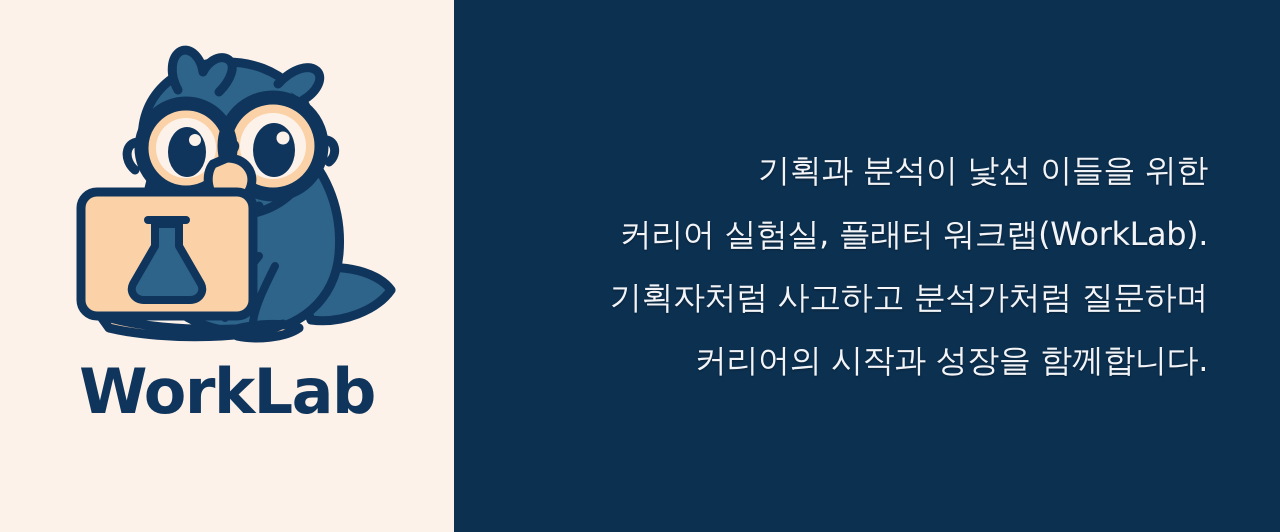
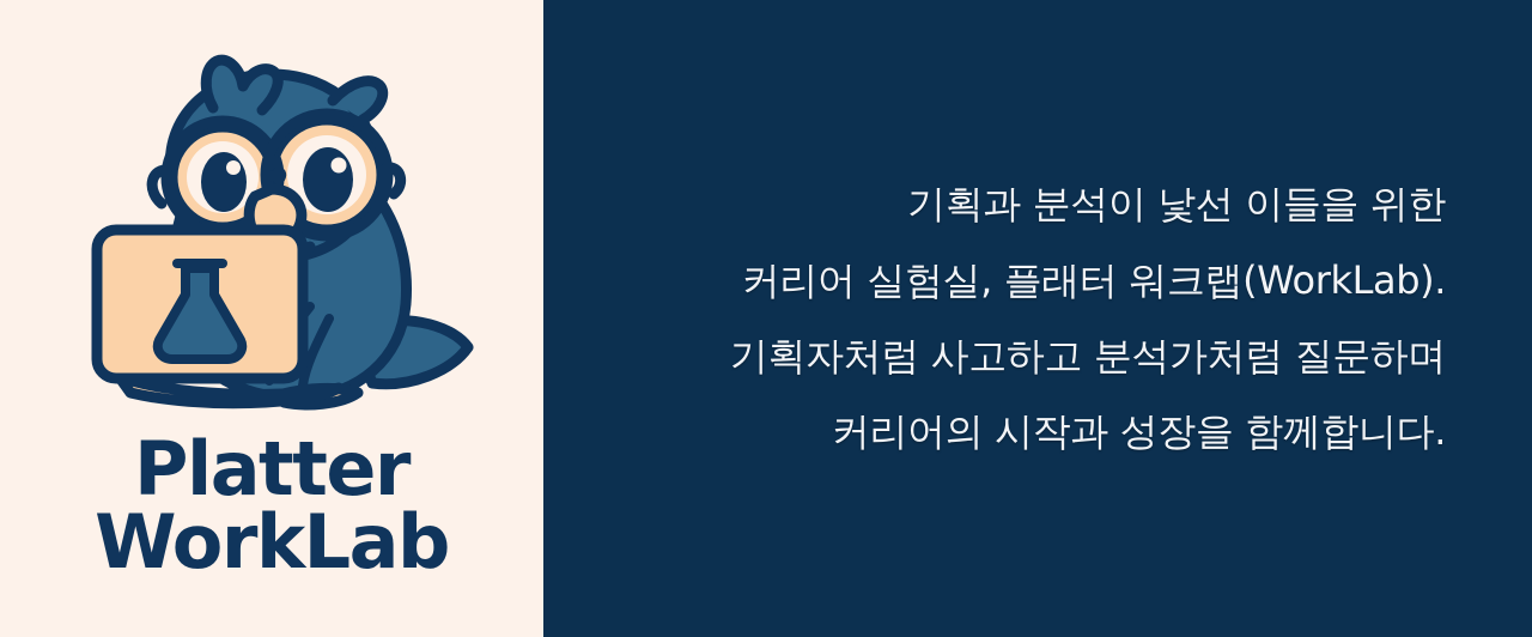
+ Platter
  WorkLab
  기획과 분석이 낯선 이들을 위한
  커리어 실험실, 플래터 워크랩(WorkLab).
  기획자처럼 사고하고 분석가처럼 질문하며
  커리어의 시작과 성장을 함께합니다.
